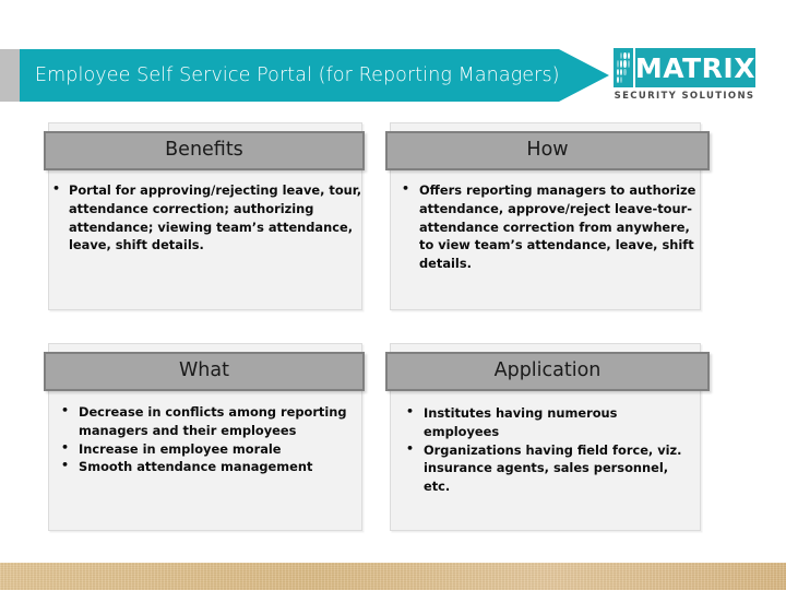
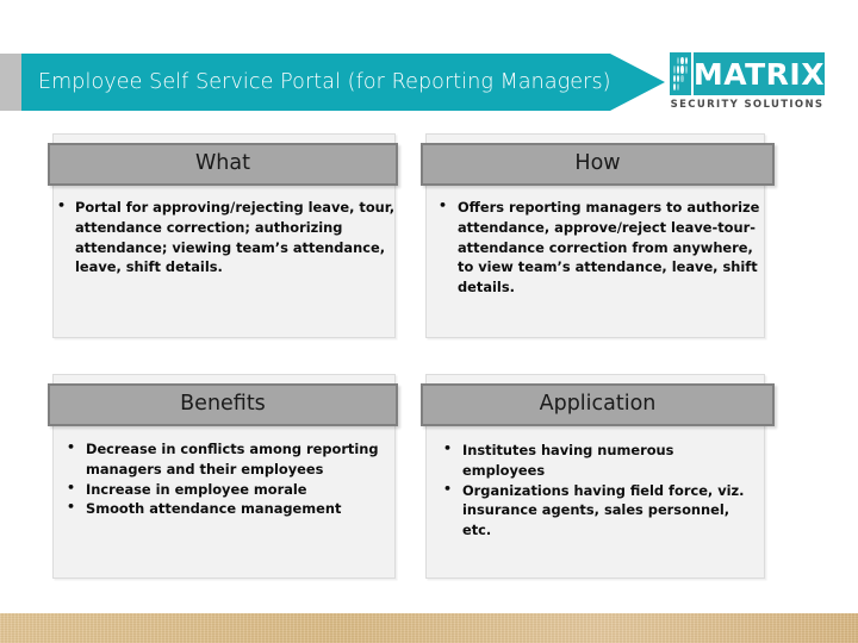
  Employee Self Service Portal (for Reporting Managers)
  MATRIX
  SECURITY SOLUTIONS
- Benefits
+ What
  Portal for approving/rejecting leave, tour, attendance correction; authorizing attendance; viewing team’s attendance, leave, shift details.
  How
  Offers reporting managers to authorize attendance, approve/reject leave-tour-attendance correction from anywhere, to view team’s attendance, leave, shift details.
- What
+ Benefits
  Decrease in conflicts among reporting managers and their employees
  Increase in employee morale
  Smooth attendance management
  Application
  Institutes having numerous employees
  Organizations having field force, viz. insurance agents, sales personnel, etc.
